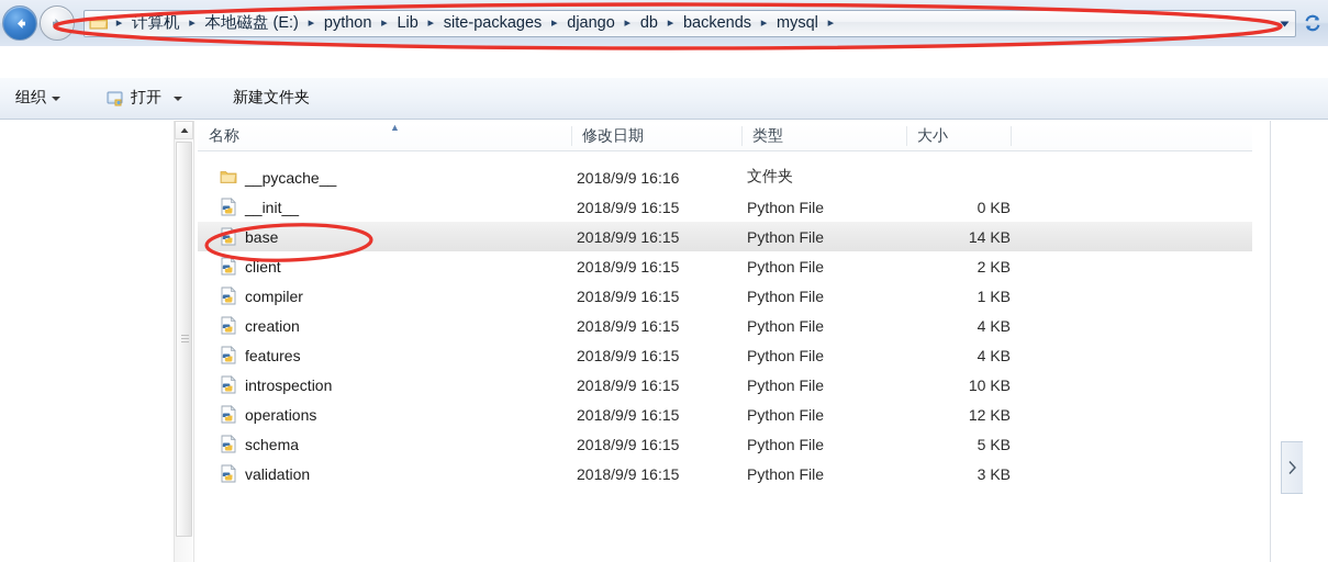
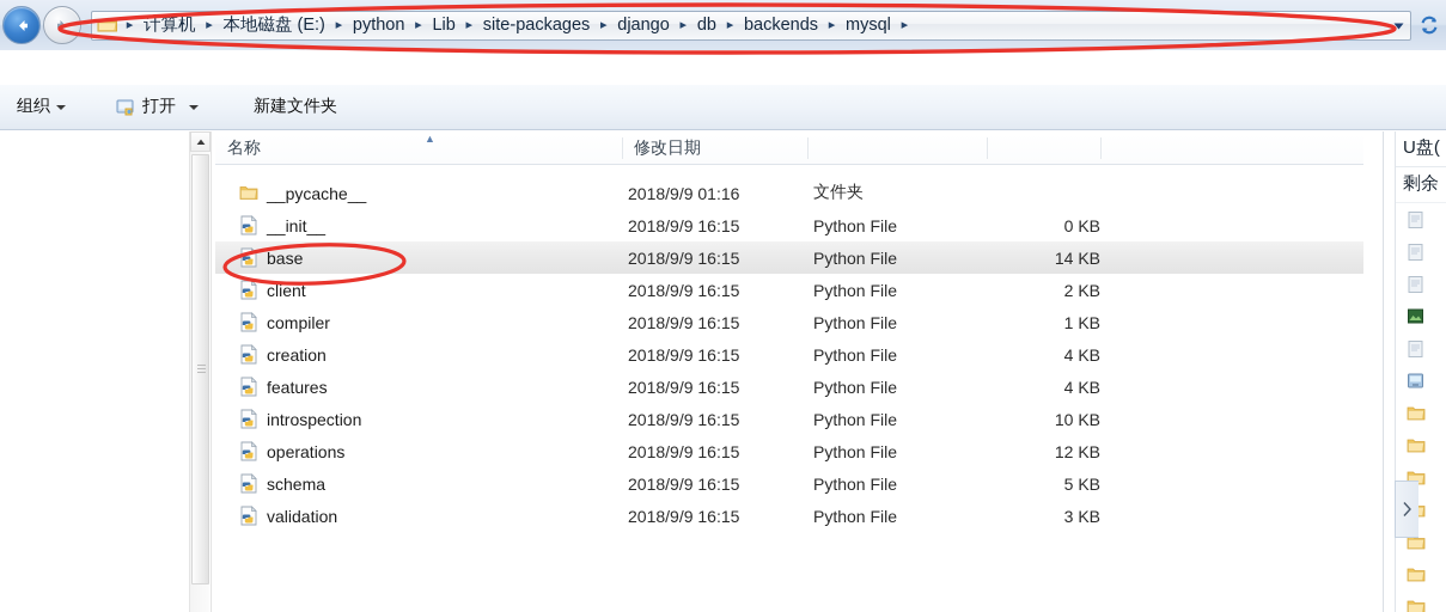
  ▸
  计算机
  ▸
  本地磁盘 (E:)
  ▸
  python
  ▸
  Lib
  ▸
  site-packages
  ▸
  django
  ▸
  db
  ▸
  backends
  ▸
  mysql
  ▸
  组织
  打开
  新建文件夹
  名称
  ▲
  修改日期
- 类型
- 大小
  __pycache__
- 2018/9/9 16:16
+ 2018/9/9 01:16
  文件夹
  __init__
  2018/9/9 16:15
  Python File
  0 KB
  base
  2018/9/9 16:15
  Python File
  14 KB
  client
  2018/9/9 16:15
  Python File
  2 KB
  compiler
  2018/9/9 16:15
  Python File
  1 KB
  creation
  2018/9/9 16:15
  Python File
  4 KB
  features
  2018/9/9 16:15
  Python File
  4 KB
  introspection
  2018/9/9 16:15
  Python File
  10 KB
  operations
  2018/9/9 16:15
  Python File
  12 KB
  schema
  2018/9/9 16:15
  Python File
  5 KB
  validation
  2018/9/9 16:15
  Python File
  3 KB
+ U盘(
+ 剩余
